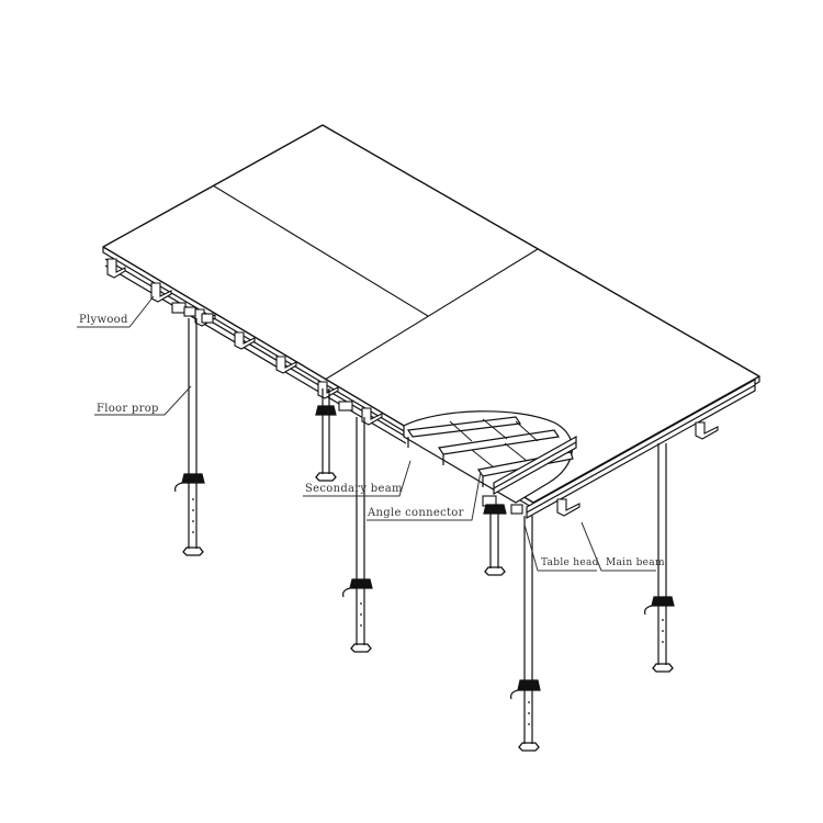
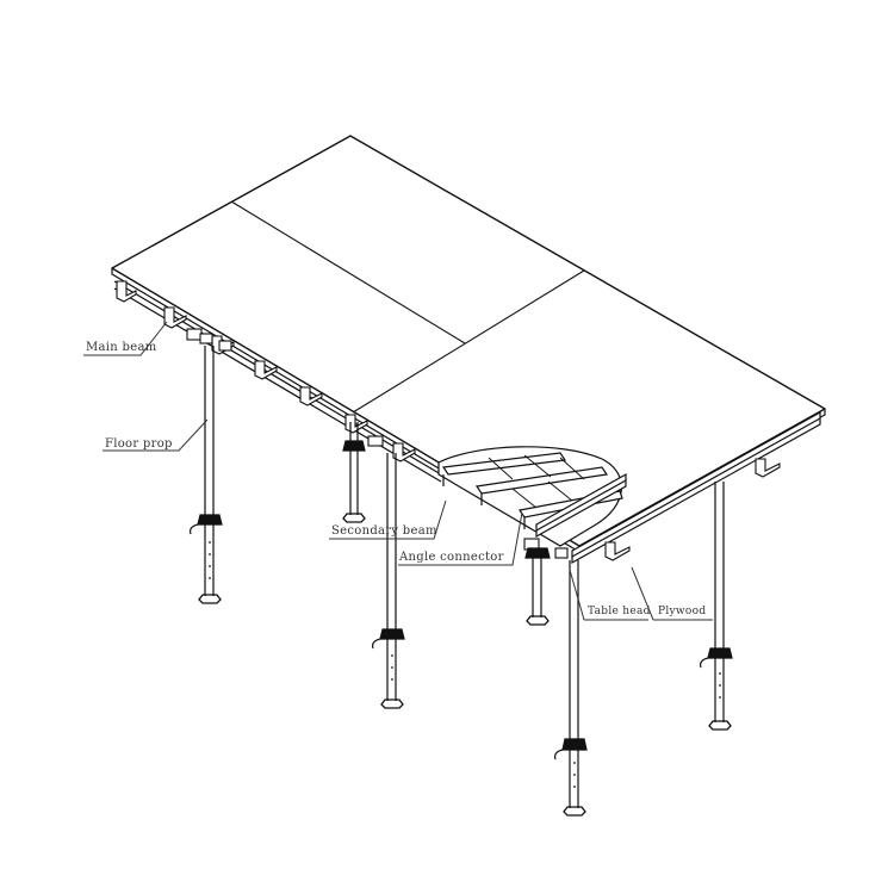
- Plywood
+ Main beam
  Floor prop
  Secondary beam
  Angle connector
  Table head
- Main beam
+ Plywood
